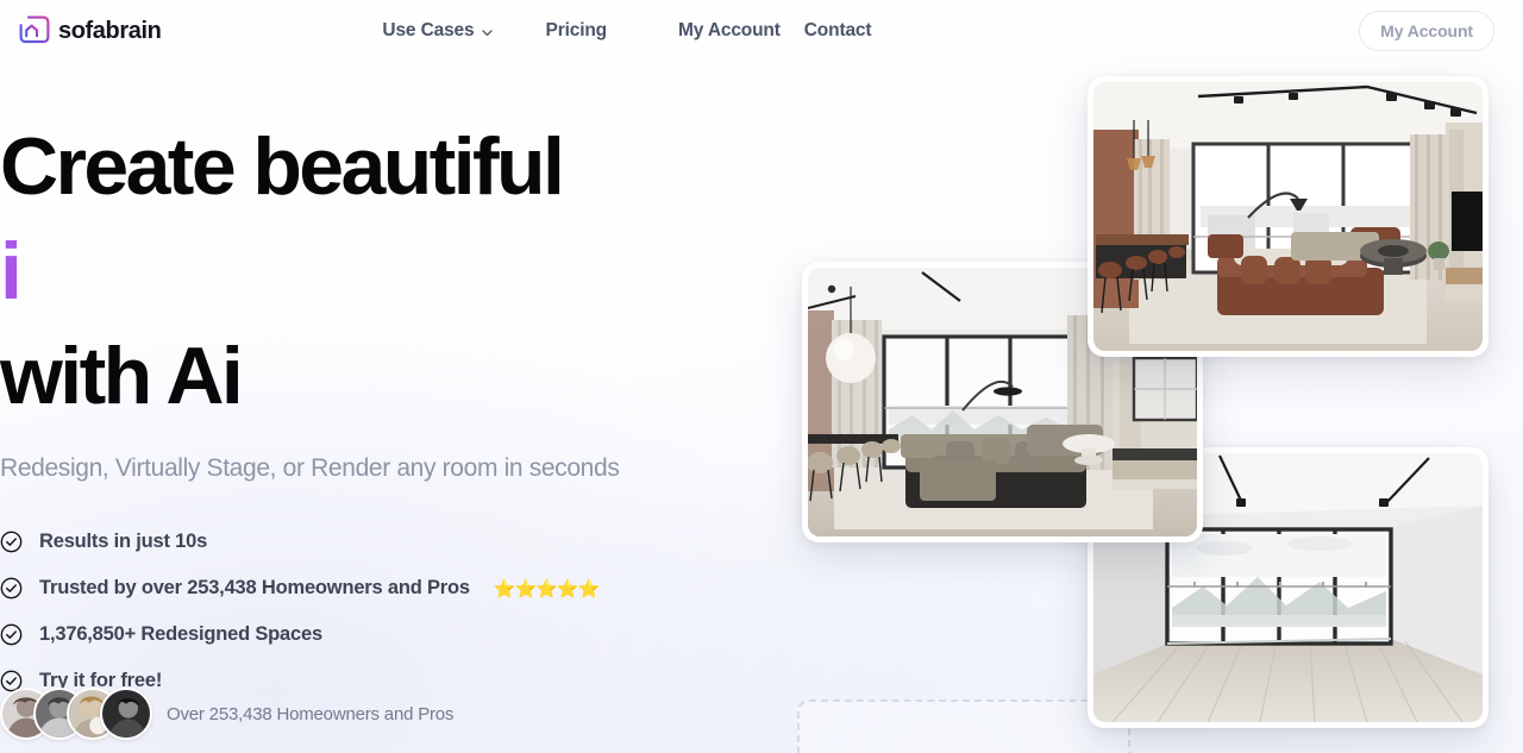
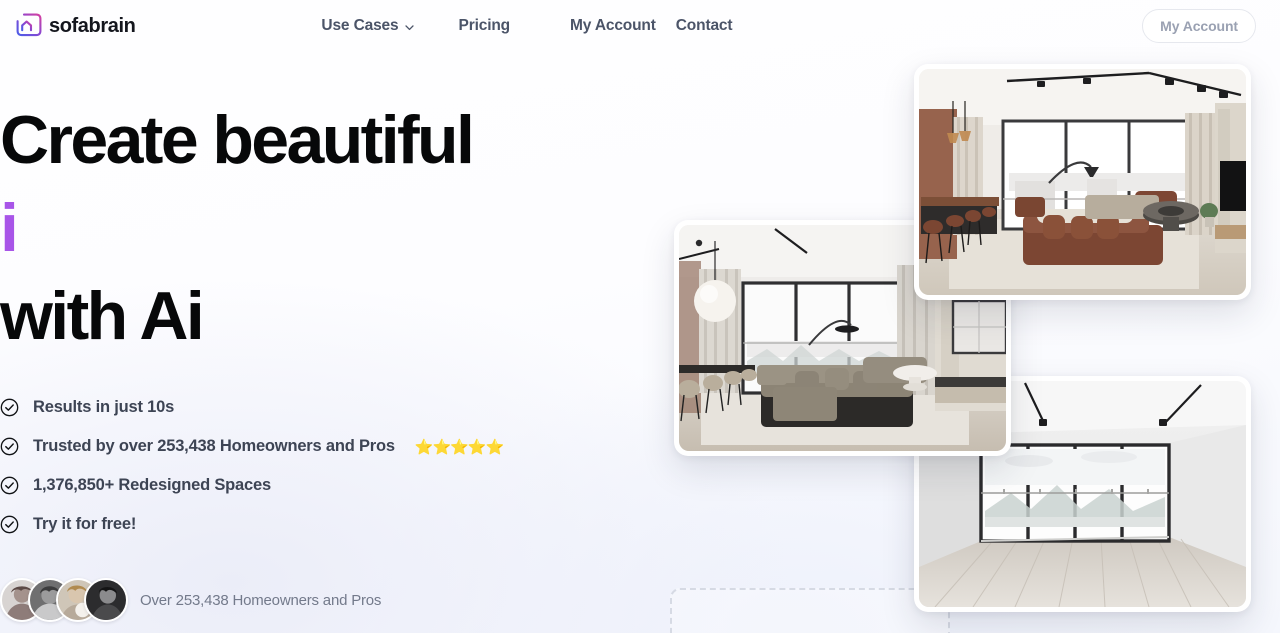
  sofabrain
  Use Cases
  Pricing
  My Account
  Contact
  My Account
  Create beautiful
  i
  with Ai
- Redesign, Virtually Stage, or Render any room in seconds
  Results in just 10s
  Trusted by over 253,438 Homeowners and Pros
  ⭐⭐⭐⭐⭐
  1,376,850+ Redesigned Spaces
  Try it for free!
  Over 253,438 Homeowners and Pros
